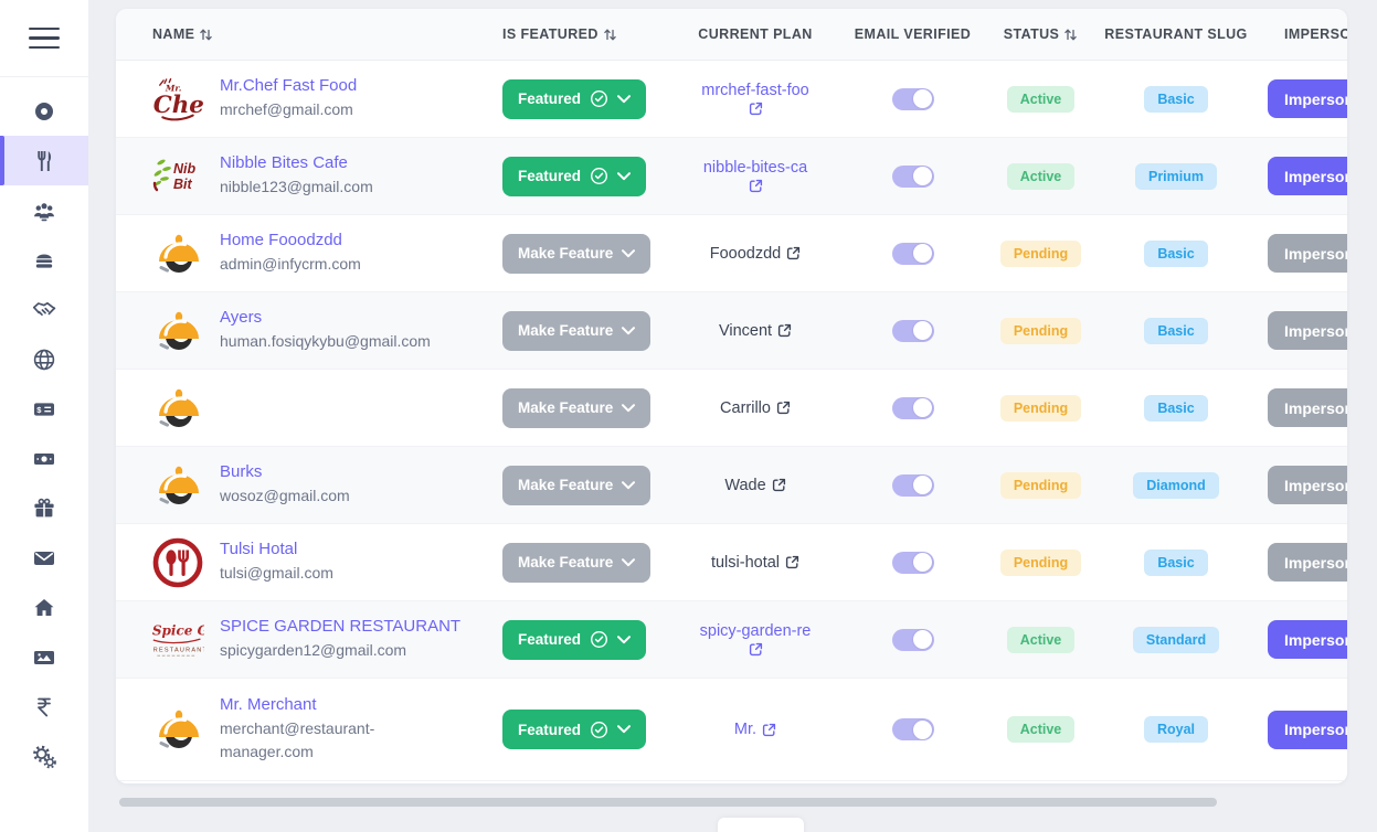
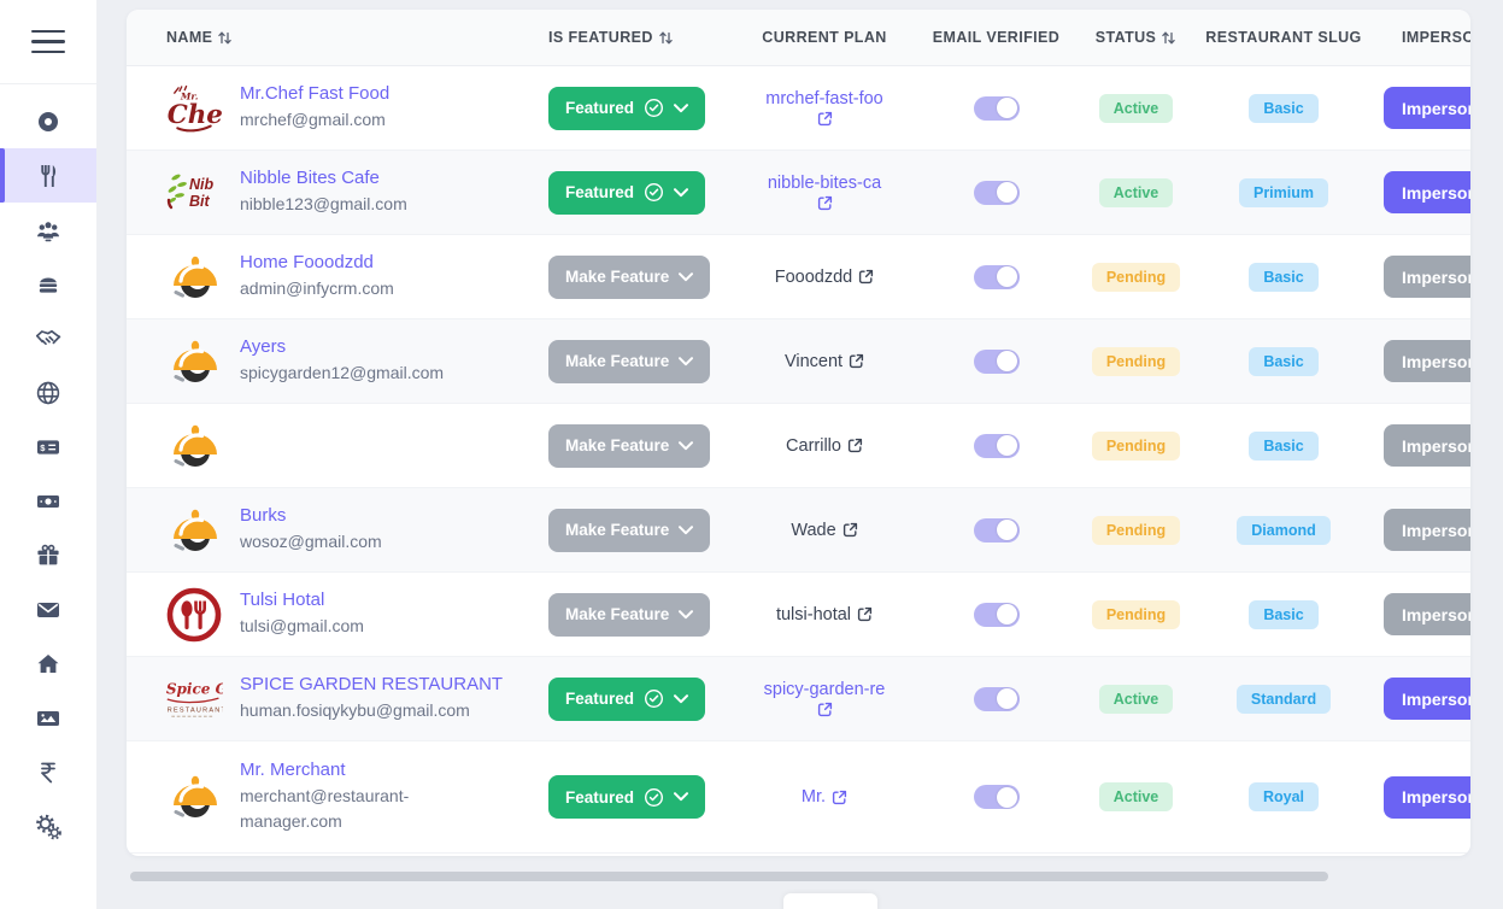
  $
  NAME
  IS FEATURED
  CURRENT PLAN
  EMAIL VERIFIED
  STATUS
  RESTAURANT SLUG
  IMPERSO
  Mr.
  Che
  Mr.Chef Fast Food
  mrchef@gmail.com
  Featured
  mrchef-fast-foo
  Active
  Basic
  Imperso
  Nib
  Bit
  Nibble Bites Cafe
  nibble123@gmail.com
  Featured
  nibble-bites-ca
  Active
  Primium
  Imperso
  Home Fooodzdd
  admin@infycrm.com
  Make Feature
  Fooodzdd
  Pending
  Basic
  Imperso
  Ayers
- human.fosiqykybu@gmail.com
+ spicygarden12@gmail.com
  Make Feature
  Vincent
  Pending
  Basic
  Imperso
  Make Feature
  Carrillo
  Pending
  Basic
  Imperso
  Burks
  wosoz@gmail.com
  Make Feature
  Wade
  Pending
  Diamond
  Imperso
  Tulsi Hotal
  tulsi@gmail.com
  Make Feature
  tulsi-hotal
  Pending
  Basic
  Imperso
  Spice G
  SPICE GARDEN RESTAURANT
- spicygarden12@gmail.com
+ human.fosiqykybu@gmail.com
  Featured
  spicy-garden-re
  Active
  Standard
  Imperso
  Mr. Merchant
  merchant@restaurant-manager.com
  Featured
  Mr.
  Active
  Royal
  Imperso
